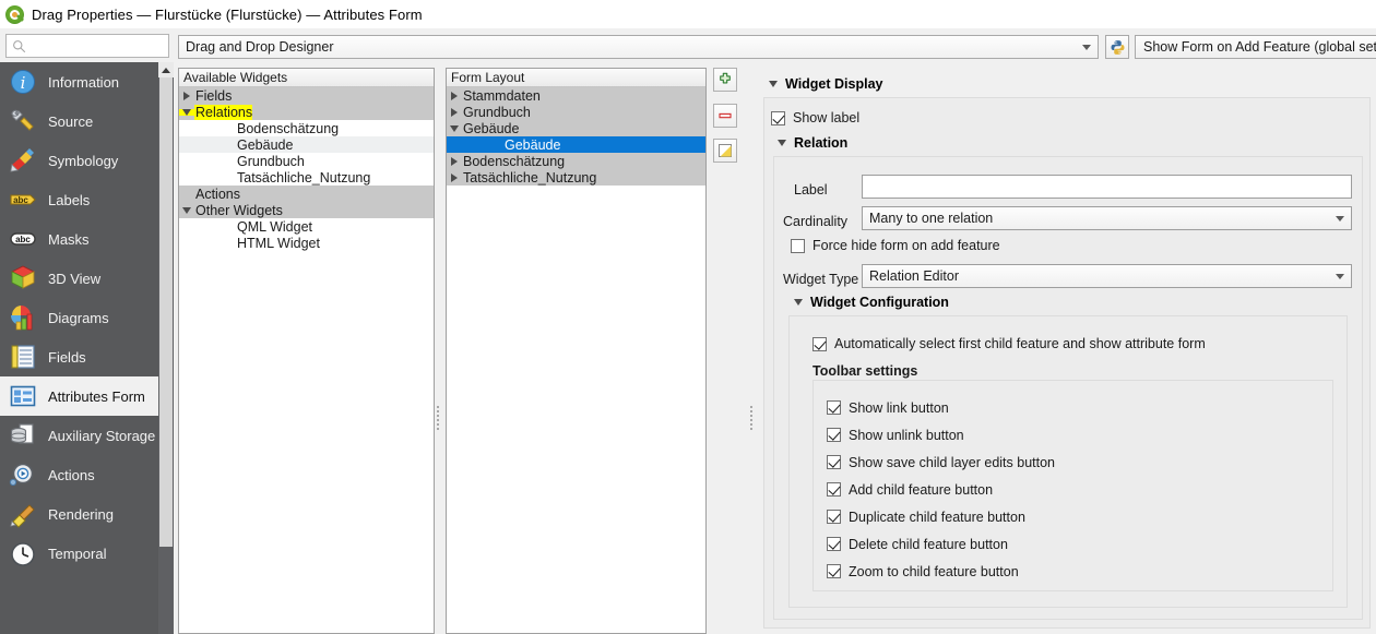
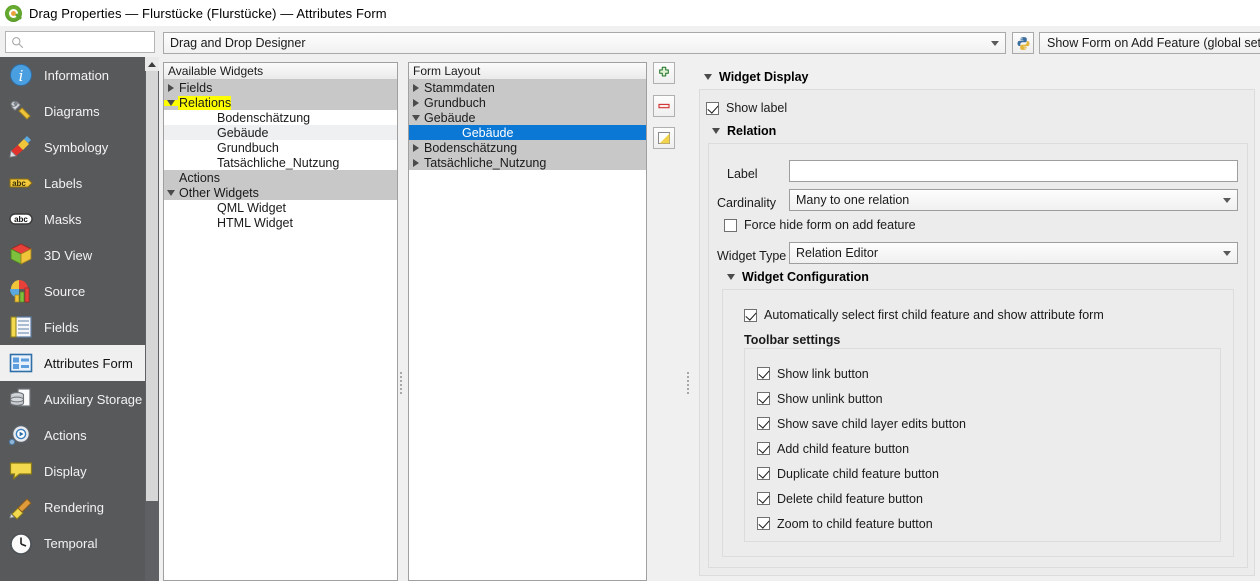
  Drag Properties — Flurstücke (Flurstücke) — Attributes Form
  i
  Information
- Source
+ Diagrams
  Symbology
  abc
  Labels
  abc
  Masks
  3D View
- Diagrams
+ Source
  Fields
  Attributes Form
  Auxiliary Storage
  Actions
+ Display
  Rendering
  Temporal
  Drag and Drop Designer
  Show Form on Add Feature (global set
  Available Widgets
  Fields
  Relations
  Bodenschätzung
  Gebäude
  Grundbuch
  Tatsächliche_Nutzung
  Actions
  Other Widgets
  QML Widget
  HTML Widget
  Form Layout
  Stammdaten
  Grundbuch
  Gebäude
  Gebäude
  Bodenschätzung
  Tatsächliche_Nutzung
  Widget Display
  Show label
  Relation
  Label
  Cardinality
  Many to one relation
  Force hide form on add feature
  Widget Type
  Relation Editor
  Widget Configuration
  Automatically select first child feature and show attribute form
  Toolbar settings
  Show link button
  Show unlink button
  Show save child layer edits button
  Add child feature button
  Duplicate child feature button
  Delete child feature button
  Zoom to child feature button
